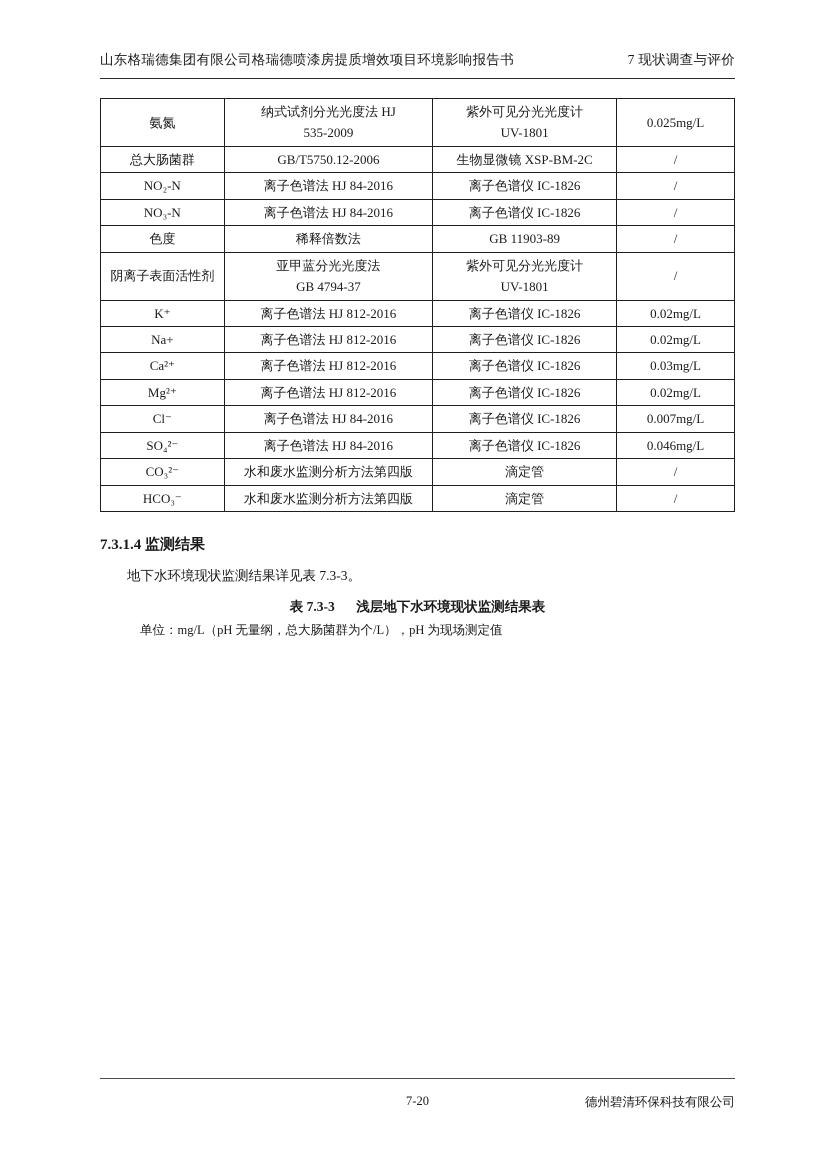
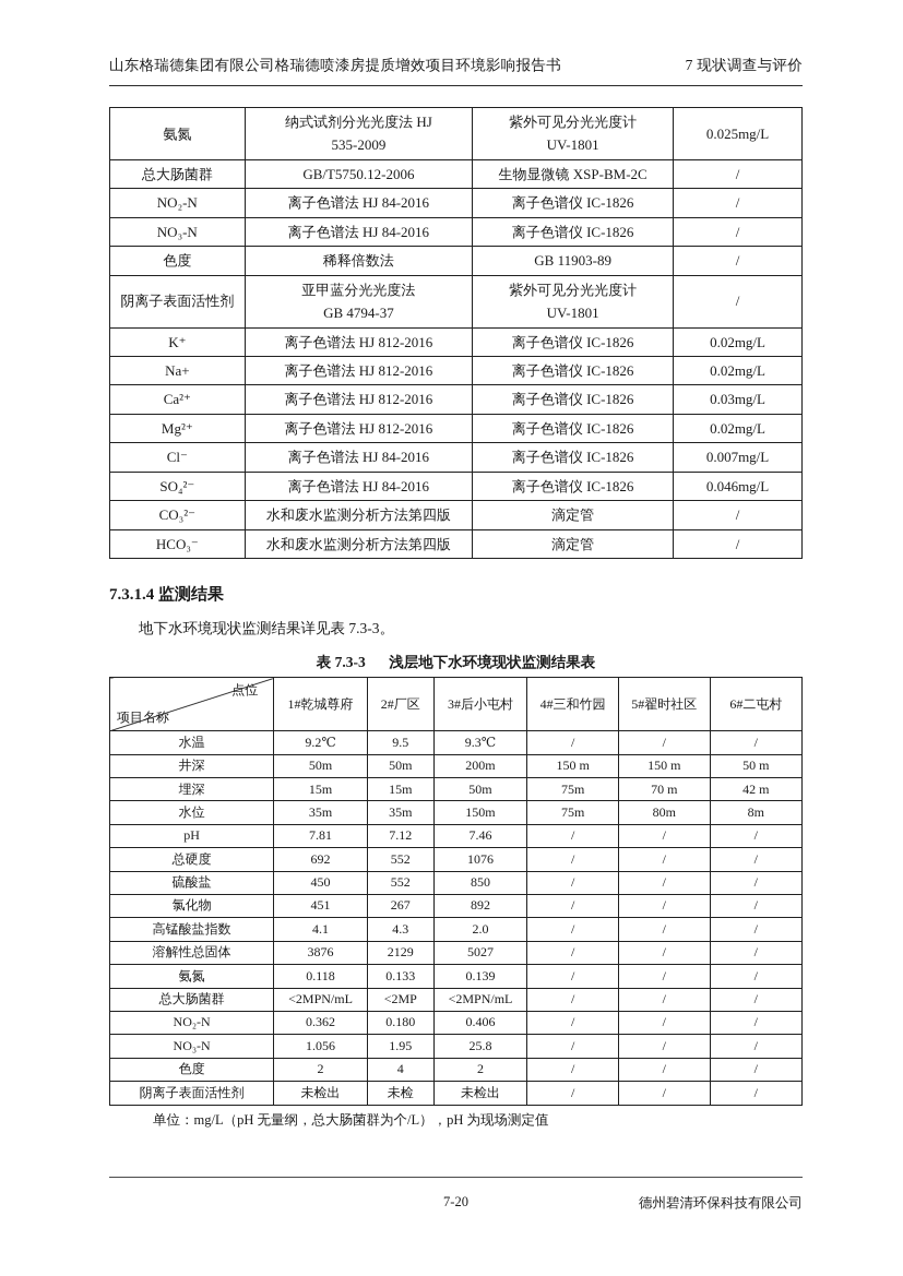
  山东格瑞德集团有限公司格瑞德喷漆房提质增效项目环境影响报告书
  7 现状调查与评价
  氨氮	纳式试剂分光光度法 HJ 535-2009	紫外可见分光光度计 UV-1801	0.025mg/L
  总大肠菌群	GB/T5750.12-2006	生物显微镜 XSP-BM-2C	/
  NO₂-N	离子色谱法 HJ 84-2016	离子色谱仪 IC-1826	/
  NO₃-N	离子色谱法 HJ 84-2016	离子色谱仪 IC-1826	/
  色度	稀释倍数法	GB 11903-89	/
  阴离子表面活性剂	亚甲蓝分光光度法 GB 4794-37	紫外可见分光光度计 UV-1801	/
  K⁺	离子色谱法 HJ 812-2016	离子色谱仪 IC-1826	0.02mg/L
  Na+	离子色谱法 HJ 812-2016	离子色谱仪 IC-1826	0.02mg/L
  Ca²⁺	离子色谱法 HJ 812-2016	离子色谱仪 IC-1826	0.03mg/L
  Mg²⁺	离子色谱法 HJ 812-2016	离子色谱仪 IC-1826	0.02mg/L
  Cl⁻	离子色谱法 HJ 84-2016	离子色谱仪 IC-1826	0.007mg/L
  SO₄²⁻	离子色谱法 HJ 84-2016	离子色谱仪 IC-1826	0.046mg/L
  CO₃²⁻	水和废水监测分析方法第四版	滴定管	/
  HCO₃⁻	水和废水监测分析方法第四版	滴定管	/
  7.3.1.4 监测结果
  地下水环境现状监测结果详见表 7.3-3。
  表 7.3-3 浅层地下水环境现状监测结果表
+ 点位 项目名称	1#乾城尊府	2#厂区	3#后小屯村	4#三和竹园	5#翟时社区	6#二屯村
+ 水温	9.2℃	9.5	9.3℃	/	/	/
+ 井深	50m	50m	200m	150 m	150 m	50 m
+ 埋深	15m	15m	50m	75m	70 m	42 m
+ 水位	35m	35m	150m	75m	80m	8m
+ pH	7.81	7.12	7.46	/	/	/
+ 总硬度	692	552	1076	/	/	/
+ 硫酸盐	450	552	850	/	/	/
+ 氯化物	451	267	892	/	/	/
+ 高锰酸盐指数	4.1	4.3	2.0	/	/	/
+ 溶解性总固体	3876	2129	5027	/	/	/
+ 氨氮	0.118	0.133	0.139	/	/	/
+ 总大肠菌群	<2MPN/mL	<2MP	<2MPN/mL	/	/	/
+ NO₂-N	0.362	0.180	0.406	/	/	/
+ NO₃-N	1.056	1.95	25.8	/	/	/
+ 色度	2	4	2	/	/	/
+ 阴离子表面活性剂	未检出	未检	未检出	/	/	/
  单位：mg/L（pH 无量纲，总大肠菌群为个/L），pH 为现场测定值
  7-20
  德州碧清环保科技有限公司
